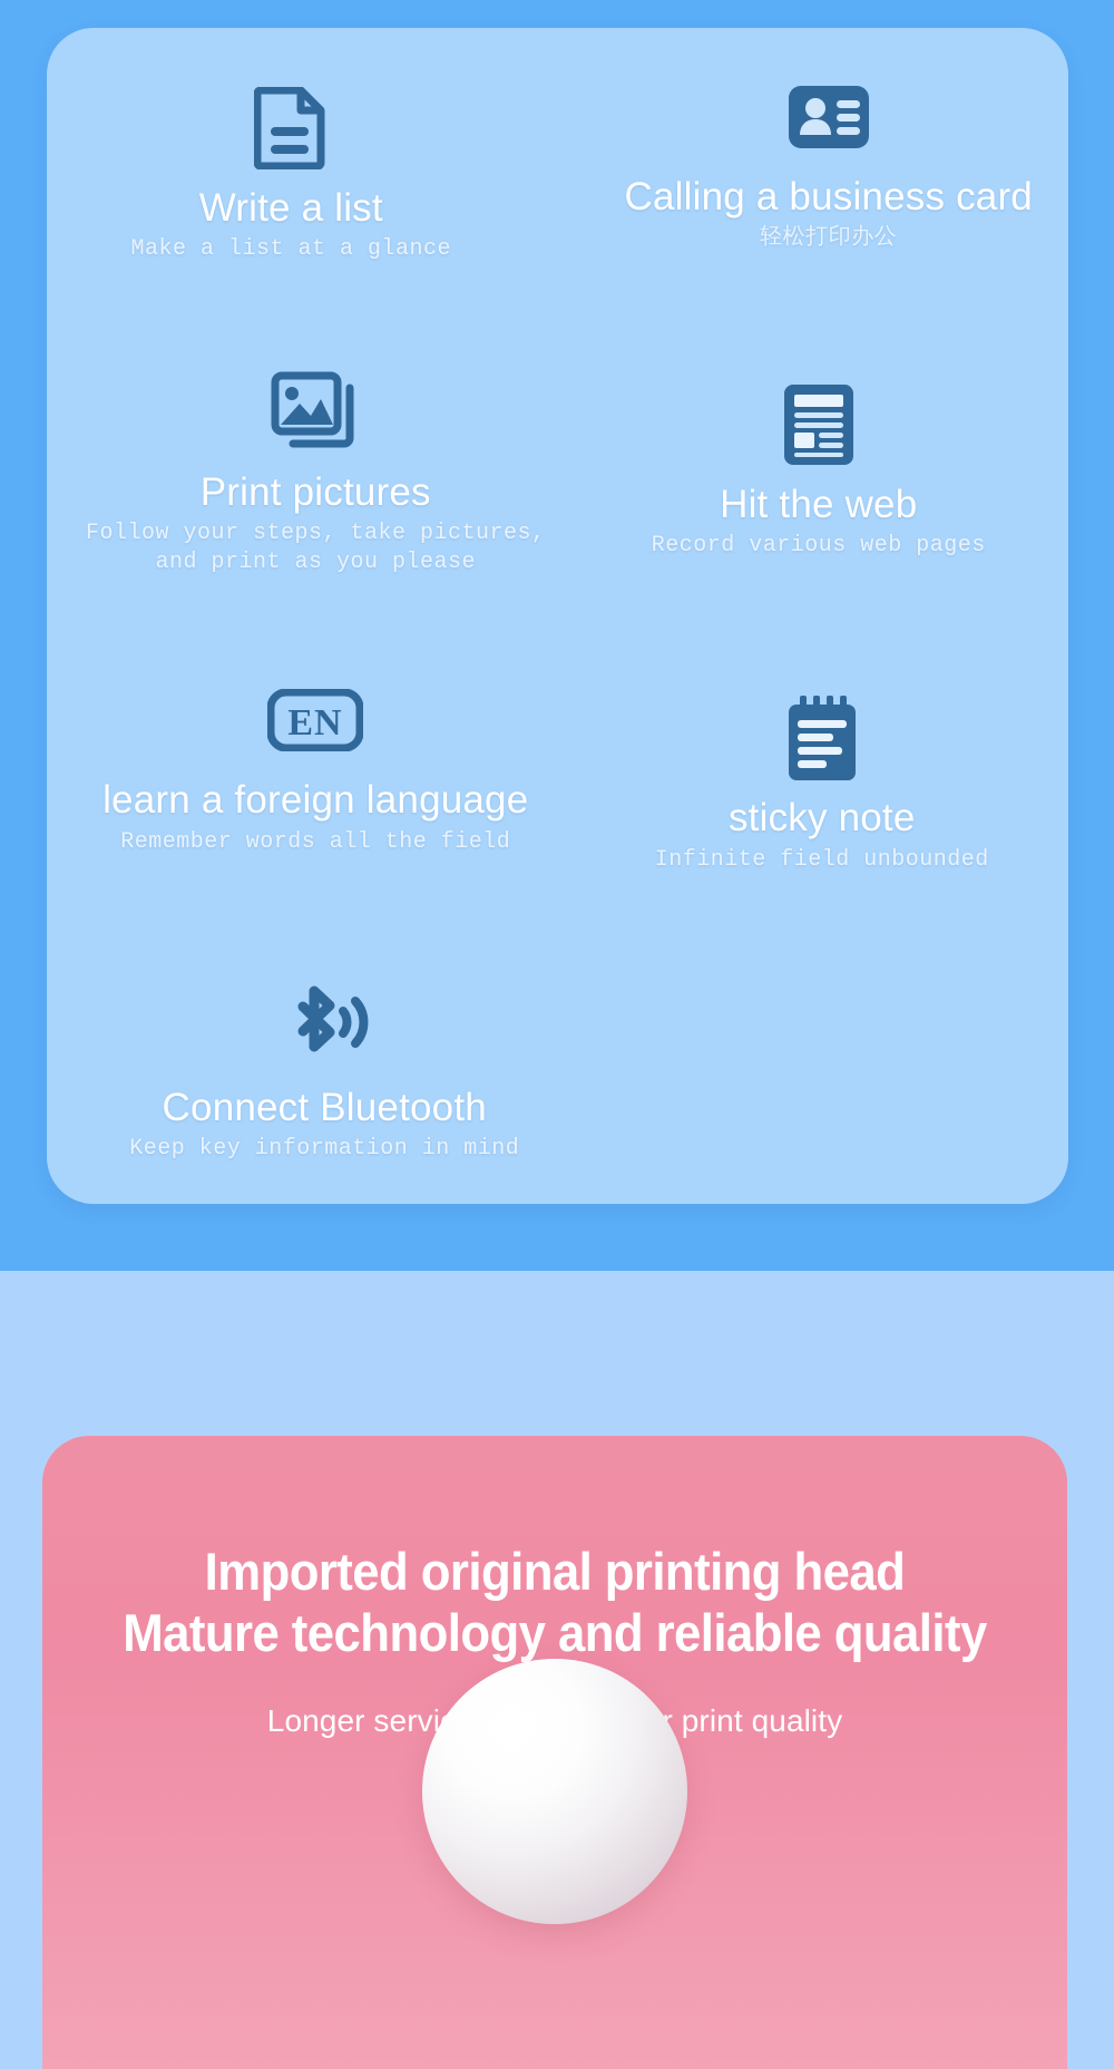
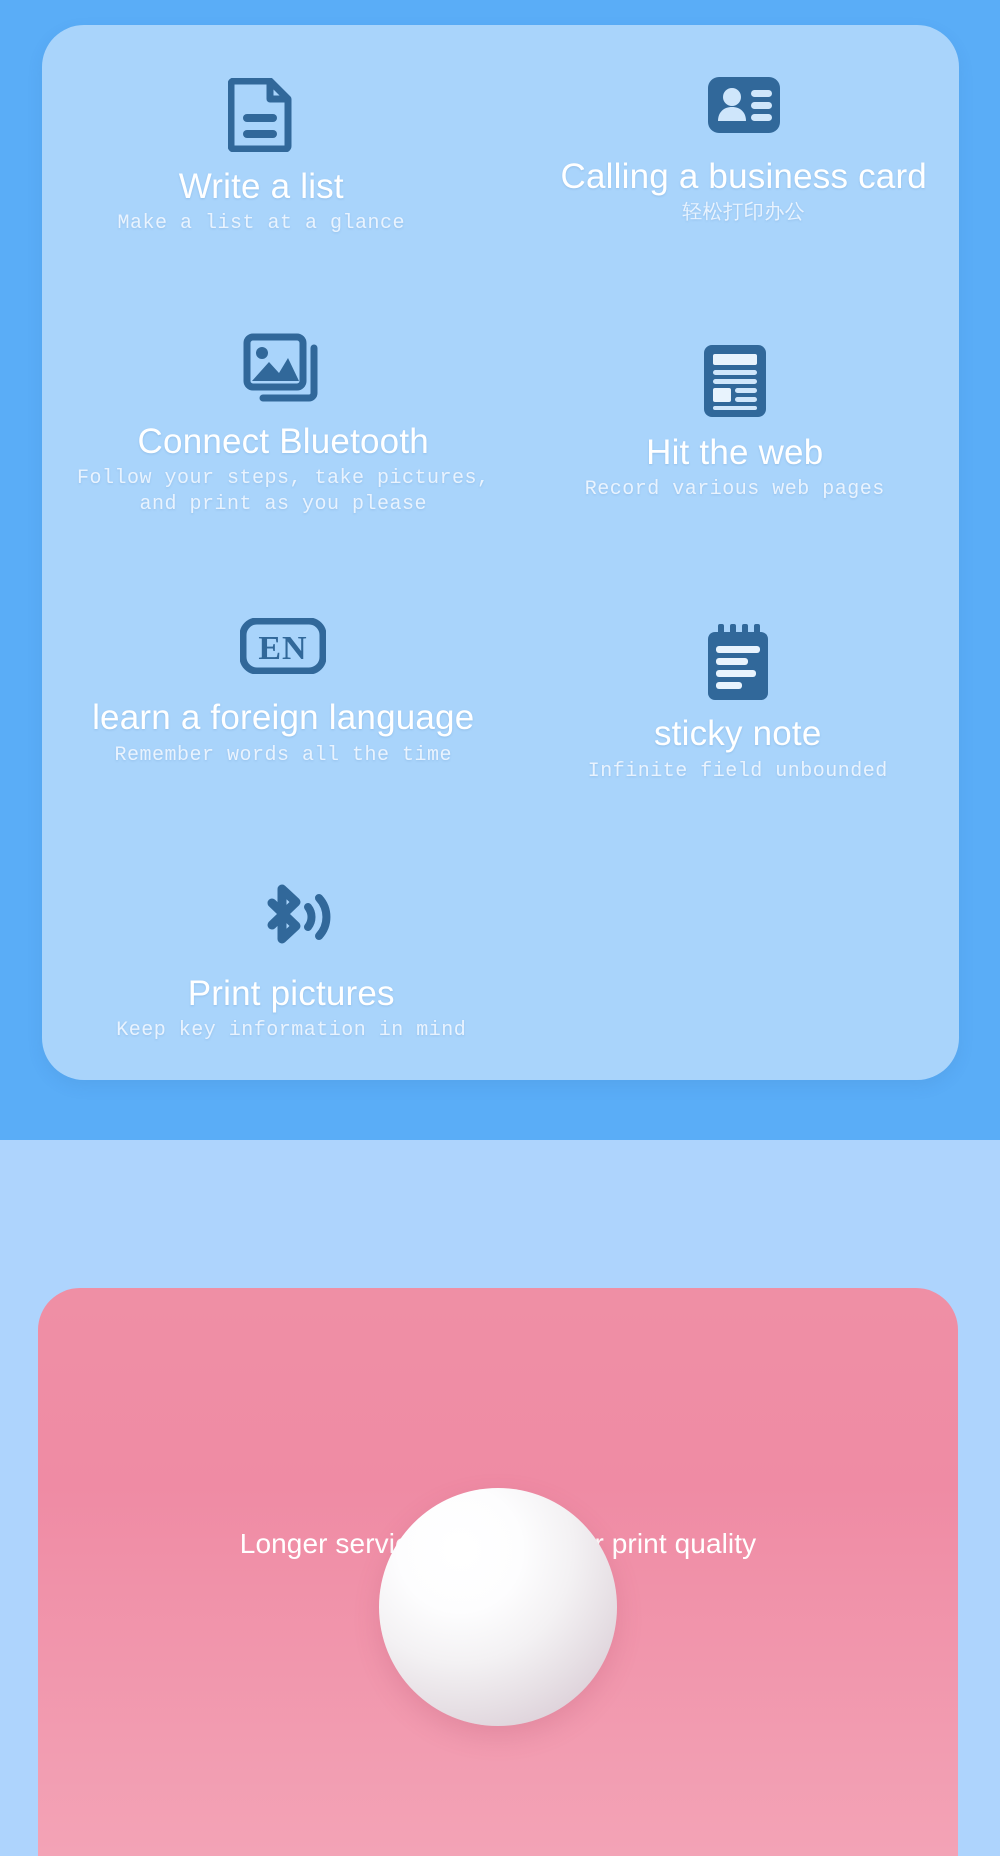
  Write a list
  Make a list at a glance
  Calling a business card
  轻松打印办公
- Print pictures
+ Connect Bluetooth
  Follow your steps, take pictures,
  and print as you please
  Hit the web
  Record various web pages
  EN
  learn a foreign language
- Remember words all the field
+ Remember words all the time
  sticky note
  Infinite field unbounded
- Connect Bluetooth
+ Print pictures
  Keep key information in mind
- Imported original printing head
- Mature technology and reliable quality
